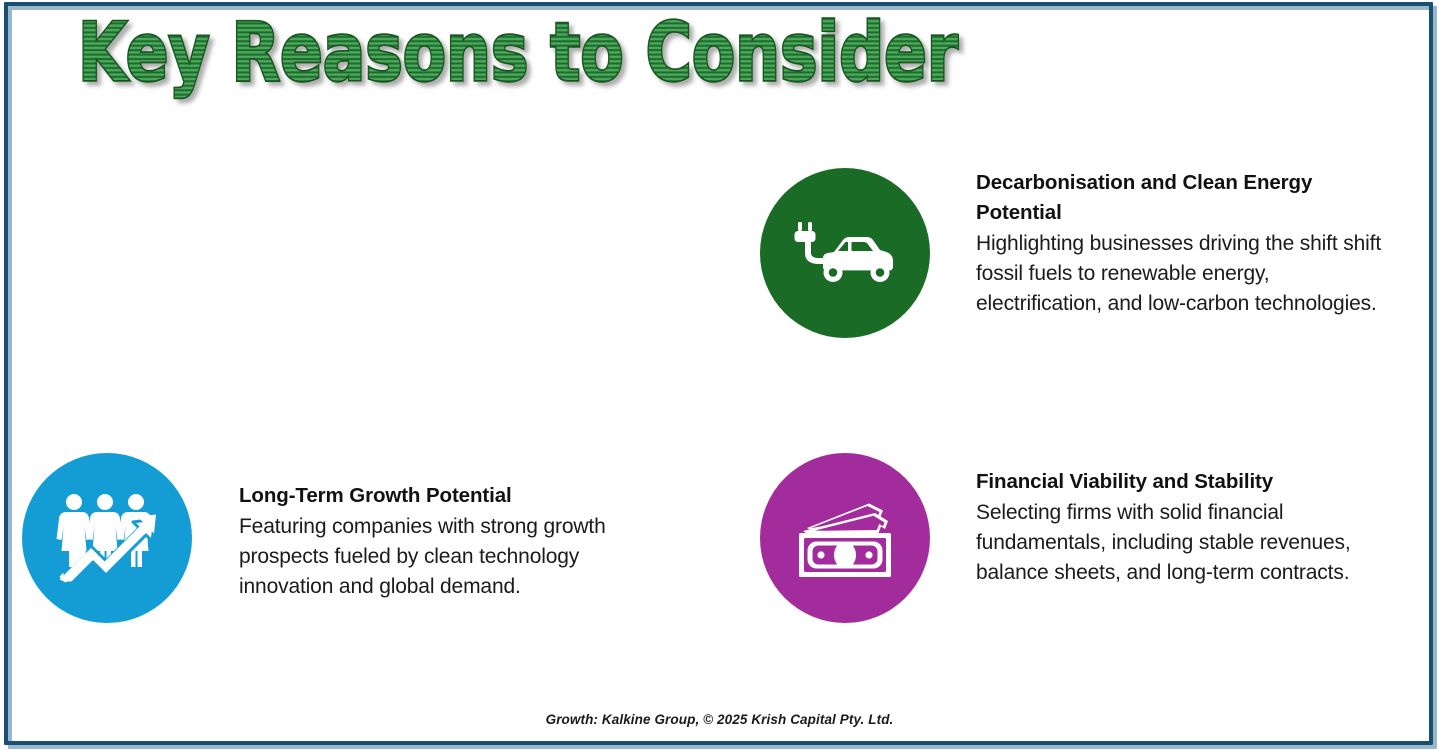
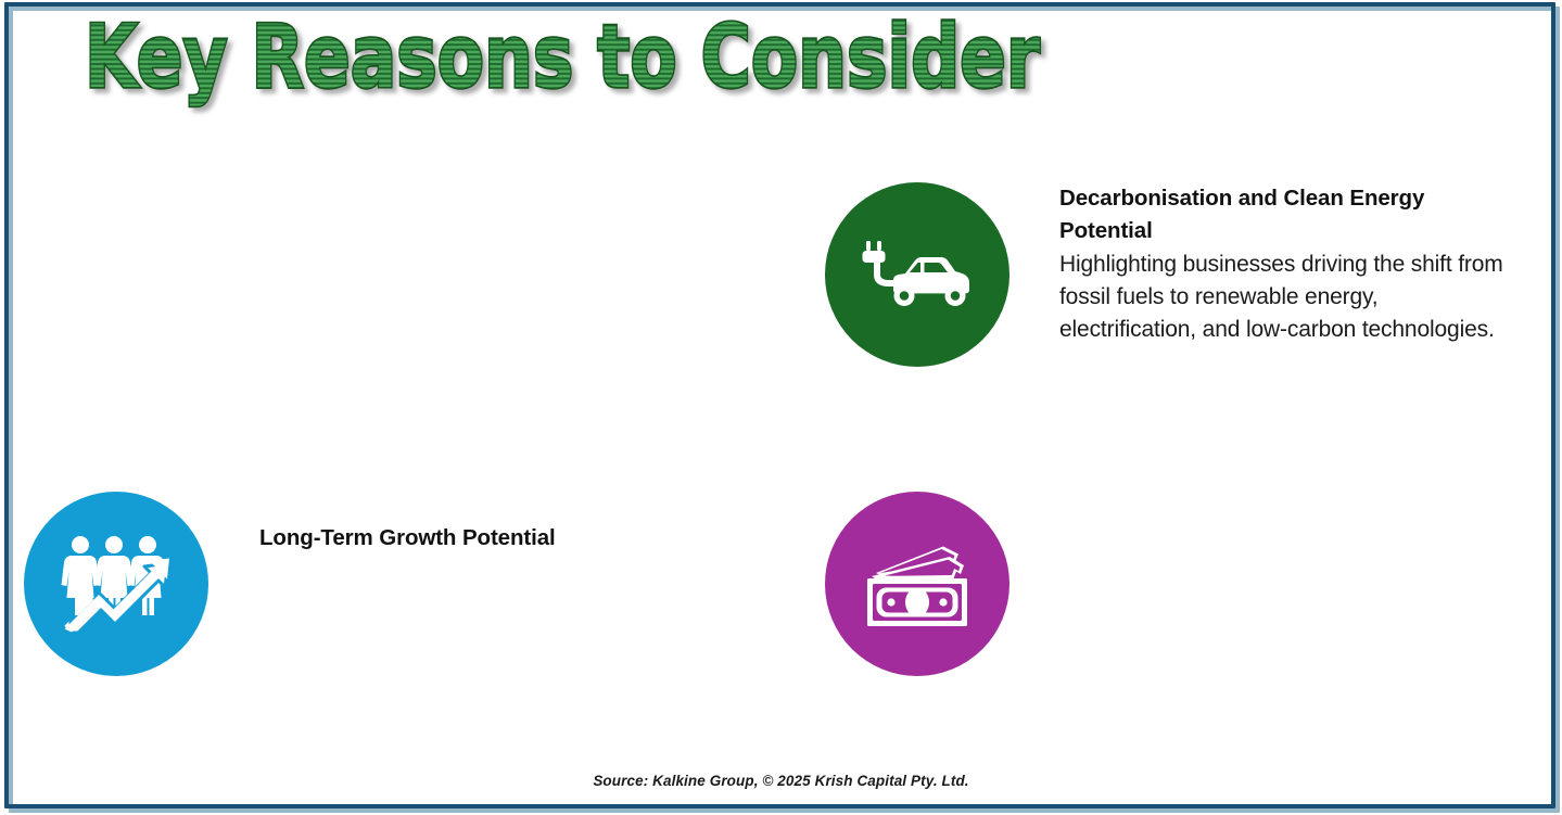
  Key Reasons to Consider
  Decarbonisation and Clean Energy Potential
- Highlighting businesses driving the shift shift fossil fuels to renewable energy, electrification, and low-carbon technologies.
+ Highlighting businesses driving the shift from fossil fuels to renewable energy, electrification, and low-carbon technologies.
  Long-Term Growth Potential
- Featuring companies with strong growth prospects fueled by clean technology innovation and global demand.
- Financial Viability and Stability
- Selecting firms with solid financial fundamentals, including stable revenues, balance sheets, and long-term contracts.
- Growth: Kalkine Group, © 2025 Krish Capital Pty. Ltd.
+ Source: Kalkine Group, © 2025 Krish Capital Pty. Ltd.
